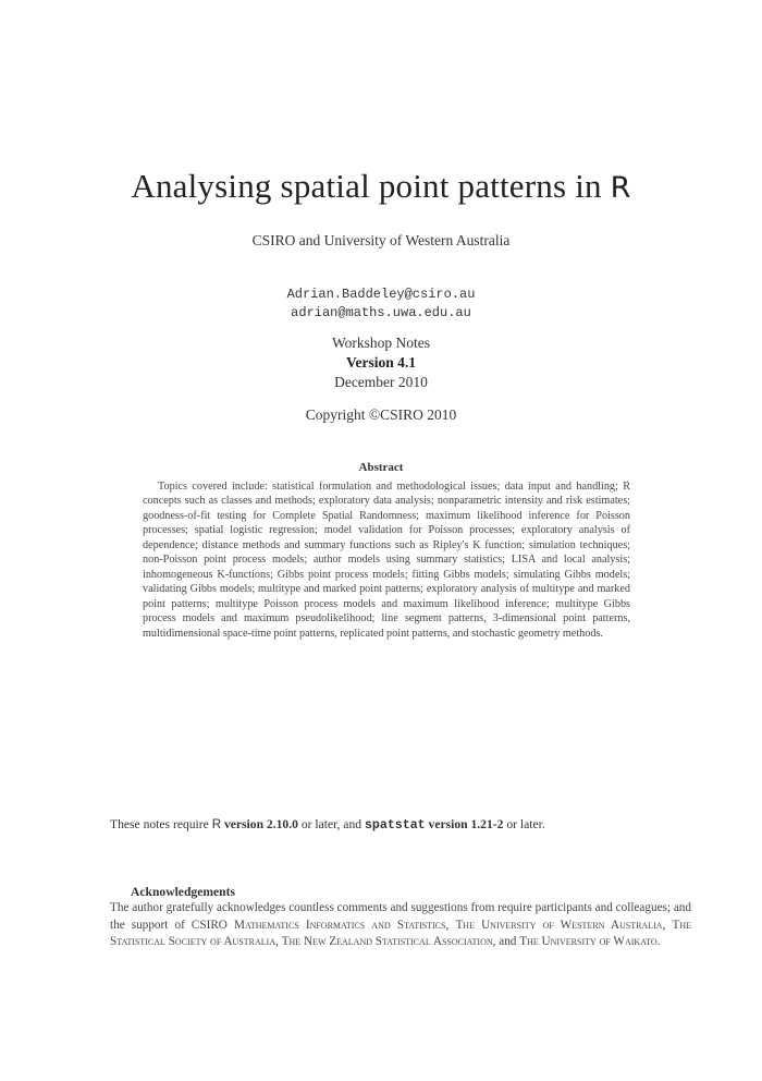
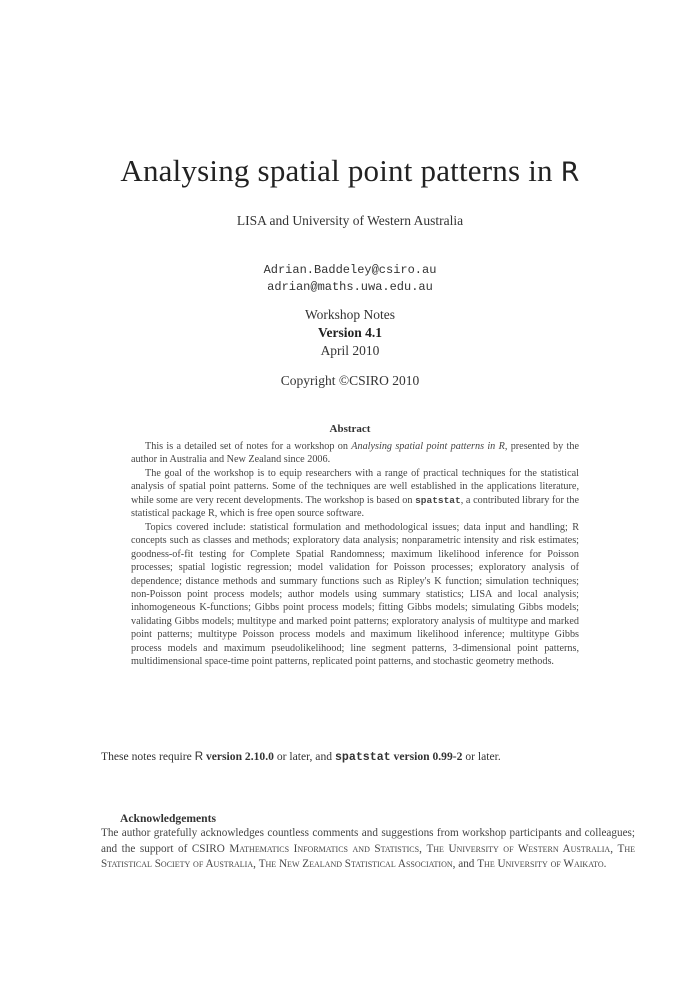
  Analysing spatial point patterns in R
- CSIRO and University of Western Australia
+ LISA and University of Western Australia
  Adrian.Baddeley@csiro.au
  adrian@maths.uwa.edu.au
  Workshop Notes
  Version 4.1
- December 2010
+ April 2010
  Copyright ©CSIRO 2010
  Abstract
+ This is a detailed set of notes for a workshop on Analysing spatial point patterns in R, presented by the author in Australia and New Zealand since 2006.
+ The goal of the workshop is to equip researchers with a range of practical techniques for the statistical analysis of spatial point patterns. Some of the techniques are well established in the applications literature, while some are very recent developments. The workshop is based on spatstat, a contributed library for the statistical package R, which is free open source software.
  Topics covered include: statistical formulation and methodological issues; data input and handling; R concepts such as classes and methods; exploratory data analysis; nonparametric intensity and risk estimates; goodness-of-fit testing for Complete Spatial Randomness; maximum likelihood inference for Poisson processes; spatial logistic regression; model validation for Poisson processes; exploratory analysis of dependence; distance methods and summary functions such as Ripley's K function; simulation techniques; non-Poisson point process models; author models using summary statistics; LISA and local analysis; inhomogeneous K-functions; Gibbs point process models; fitting Gibbs models; simulating Gibbs models; validating Gibbs models; multitype and marked point patterns; exploratory analysis of multitype and marked point patterns; multitype Poisson process models and maximum likelihood inference; multitype Gibbs process models and maximum pseudolikelihood; line segment patterns, 3-dimensional point patterns, multidimensional space-time point patterns, replicated point patterns, and stochastic geometry methods.
- These notes require R version 2.10.0 or later, and spatstat version 1.21-2 or later.
+ These notes require R version 2.10.0 or later, and spatstat version 0.99-2 or later.
  Acknowledgements
- The author gratefully acknowledges countless comments and suggestions from require participants and colleagues; and the support of CSIRO Mathematics Informatics and Statistics, The University of Western Australia, The Statistical Society of Australia, The New Zealand Statistical Association, and The University of Waikato.
+ The author gratefully acknowledges countless comments and suggestions from workshop participants and colleagues; and the support of CSIRO Mathematics Informatics and Statistics, The University of Western Australia, The Statistical Society of Australia, The New Zealand Statistical Association, and The University of Waikato.
